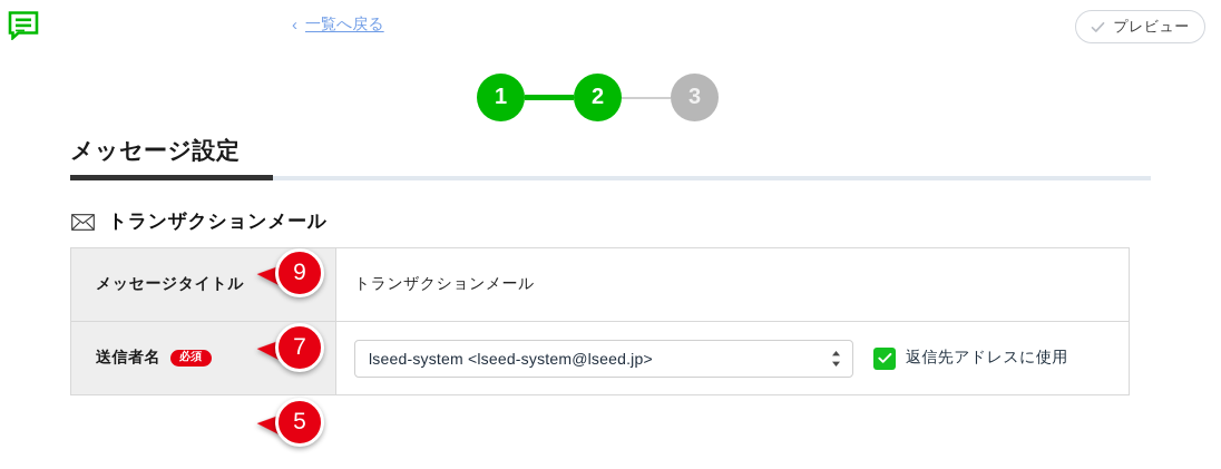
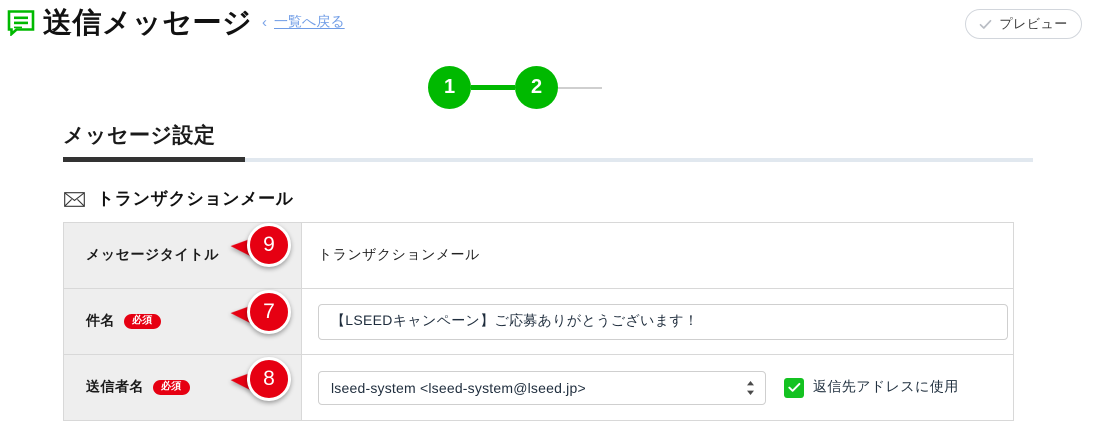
+ 送信メッセージ
  ‹
  一覧へ戻る
  プレビュー
  1
  2
- 3
  メッセージ設定
  トランザクションメール
  メッセージタイトル	トランザクションメール
+ 件名 必須	【LSEEDキャンペーン】ご応募ありがとうございます！
  送信者名 必須	lseed-system <lseed-system@lseed.jp> 返信先アドレスに使用
  9
  7
- 5
+ 8
